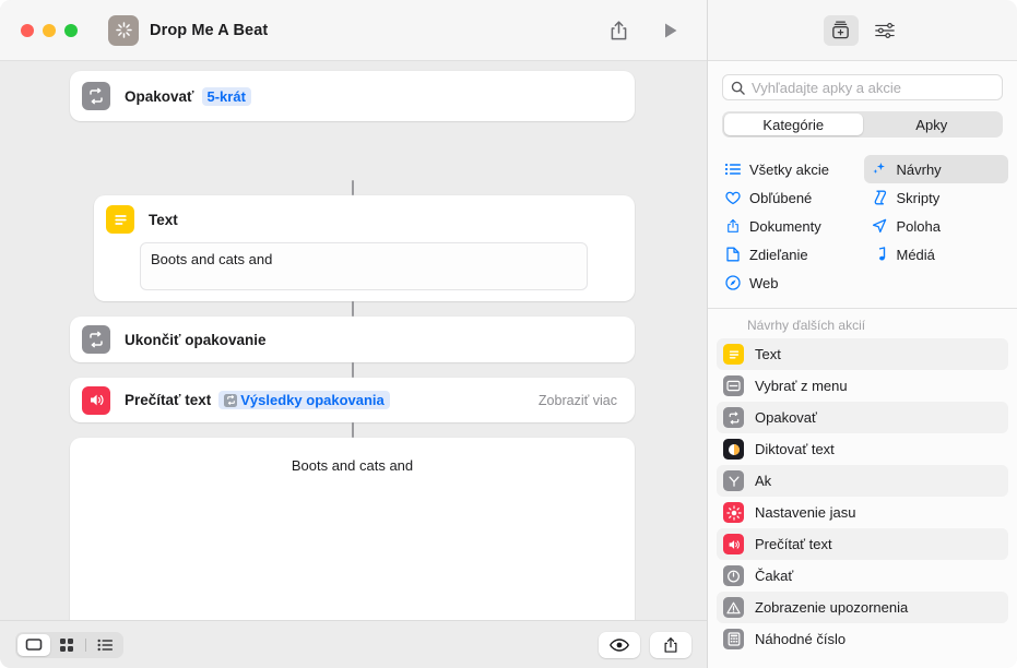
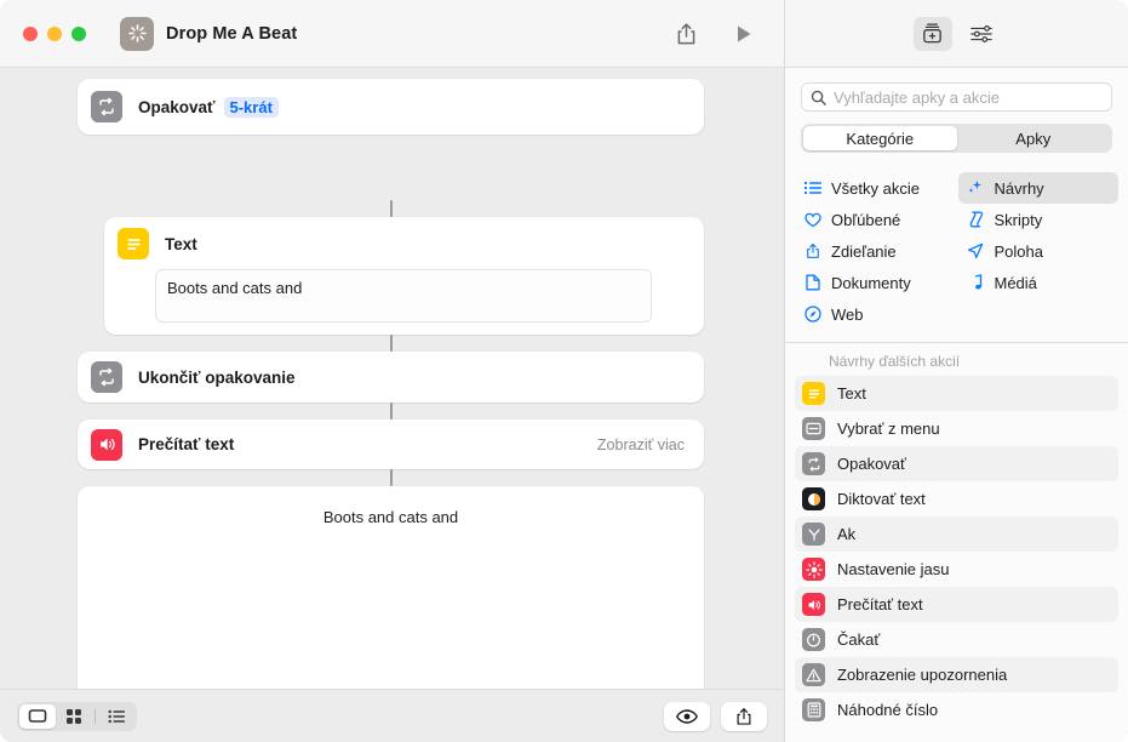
  Drop Me A Beat
  Opakovať
  5-krát
  Text
  Boots and cats and
  Ukončiť opakovanie
  Prečítať text
- Výsledky opakovania
  Zobraziť viac
  Boots and cats and
  Vyhľadajte apky a akcie
  Kategórie
  Apky
  Všetky akcie
  Návrhy
  Obľúbené
  Skripty
- Dokumenty
+ Zdieľanie
  Poloha
- Zdieľanie
+ Dokumenty
  Médiá
  Web
  Návrhy ďalších akcií
  Text
  Vybrať z menu
  Opakovať
  Diktovať text
  Ak
  Nastavenie jasu
  Prečítať text
  Čakať
  Zobrazenie upozornenia
  Náhodné číslo
